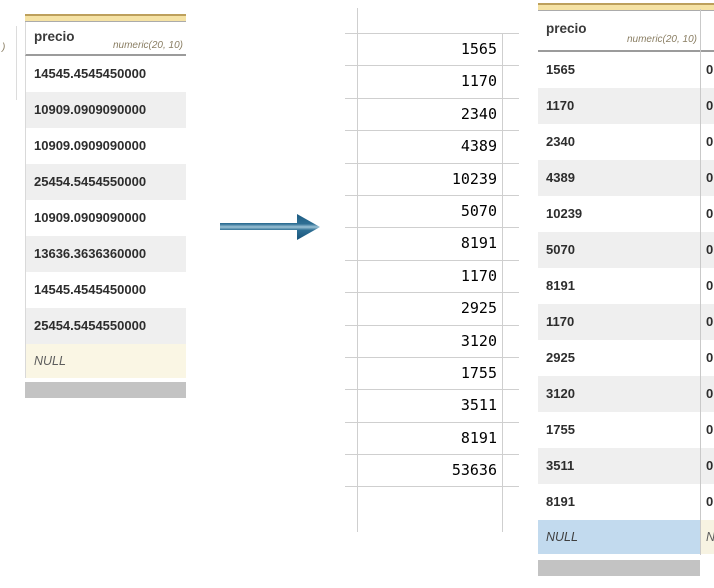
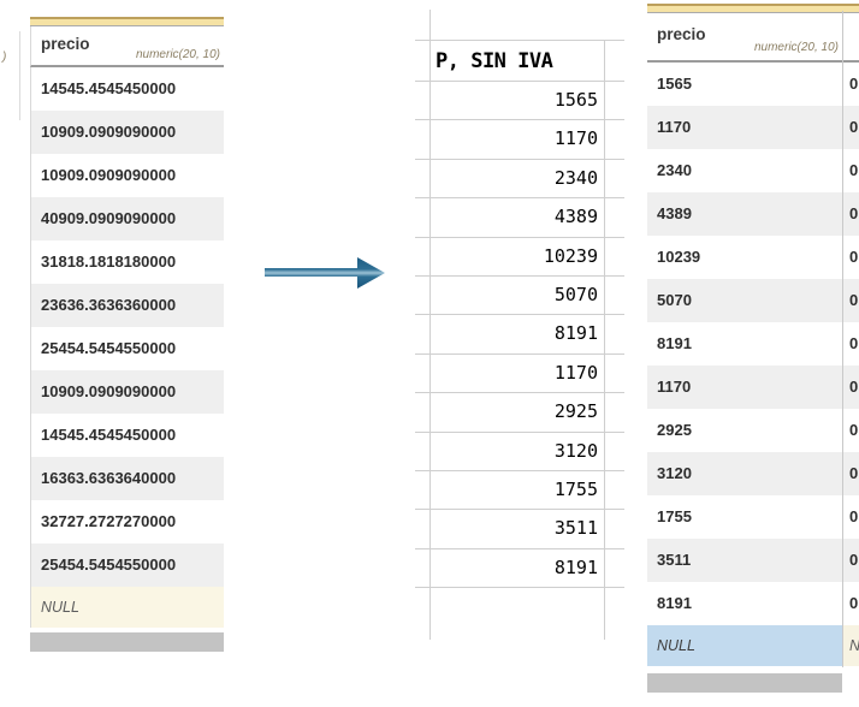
  )
  precio
  numeric(20, 10)
  14545.4545450000
  10909.0909090000
  10909.0909090000
+ 40909.0909090000
+ 31818.1818180000
+ 23636.3636360000
  25454.5454550000
  10909.0909090000
- 13636.3636360000
  14545.4545450000
+ 16363.6363640000
+ 32727.2727270000
  25454.5454550000
  NULL
+ P, SIN IVA
  1565
  1170
  2340
  4389
  10239
  5070
  8191
  1170
  2925
  3120
  1755
  3511
  8191
- 53636
  precio
  numeric(20, 10)
  1565
  0
  1170
  0
  2340
  0
  4389
  0
  10239
  0
  5070
  0
  8191
  0
  1170
  0
  2925
  0
  3120
  0
  1755
  0
  3511
  0
  8191
  0
  NULL
